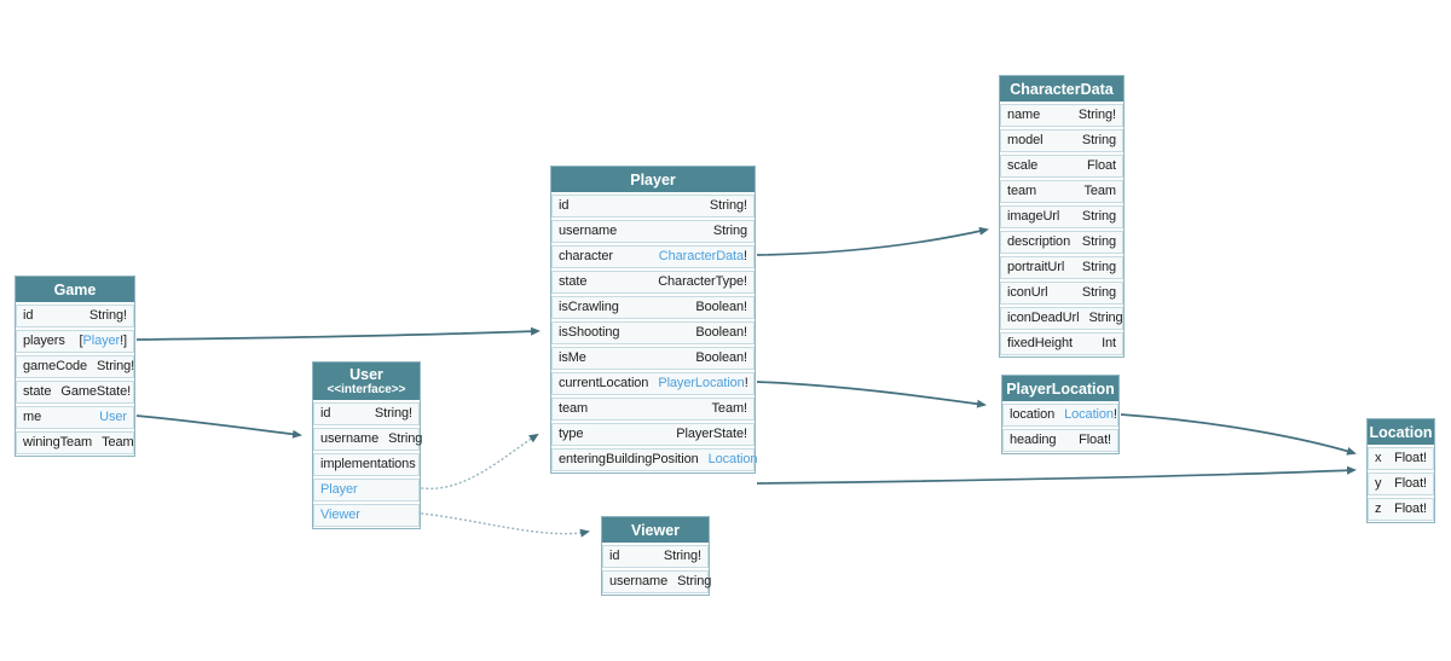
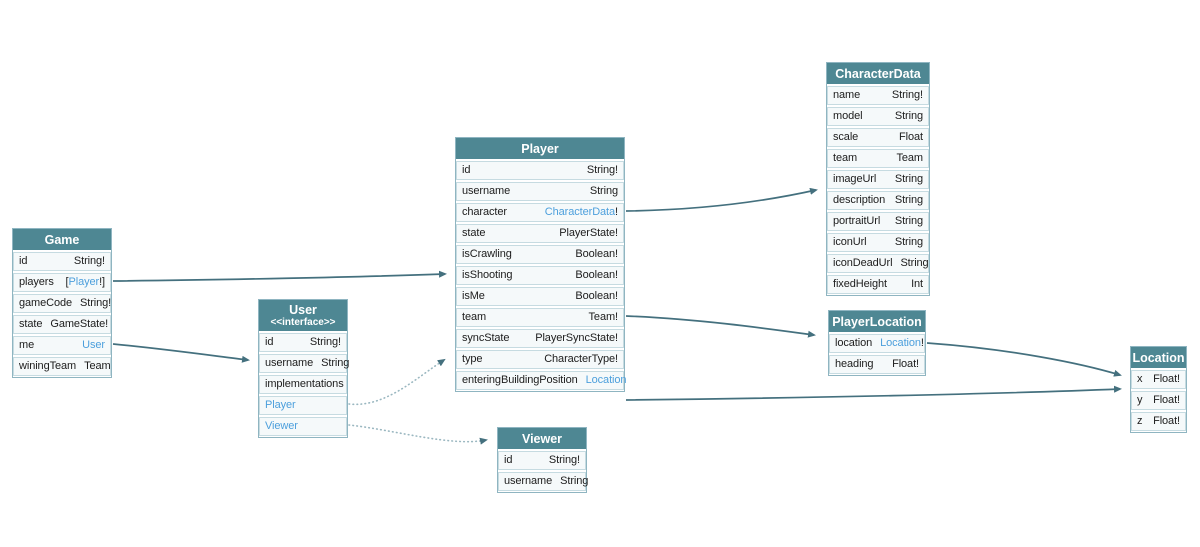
  Game
  id
  String!
  players
  [Player!]
  gameCode
  String!
  state
  GameState!
  me
  User
  winingTeam
  Team
  User
  <<interface>>
  id
  String!
  username
  String
  implementations
  Player
  Viewer
  Player
  id
  String!
  username
  String
  character
  CharacterData!
  state
- CharacterType!
+ PlayerState!
  isCrawling
  Boolean!
  isShooting
  Boolean!
  isMe
  Boolean!
- currentLocation
- PlayerLocation!
  team
  Team!
+ syncState
+ PlayerSyncState!
  type
- PlayerState!
+ CharacterType!
  enteringBuildingPosition
  Location
  Viewer
  id
  String!
  username
  String
  CharacterData
  name
  String!
  model
  String
  scale
  Float
  team
  Team
  imageUrl
  String
  description
  String
  portraitUrl
  String
  iconUrl
  String
  iconDeadUrl
  String
  fixedHeight
  Int
  PlayerLocation
  location
  Location!
  heading
  Float!
  Location
  x
  Float!
  y
  Float!
  z
  Float!
